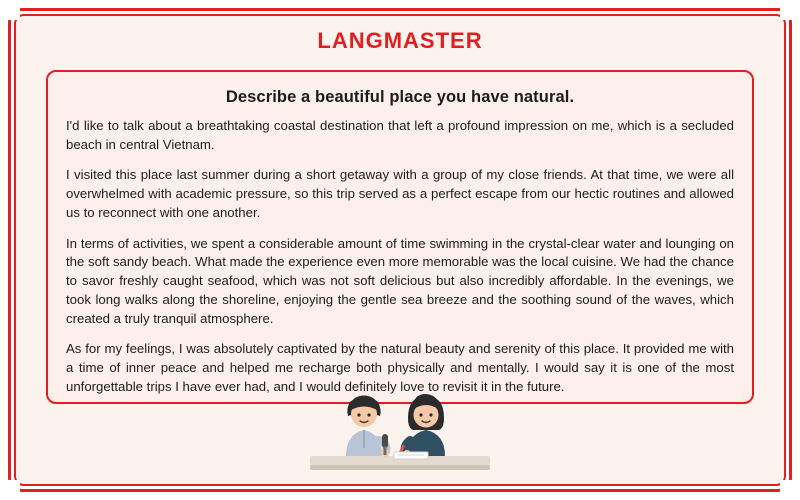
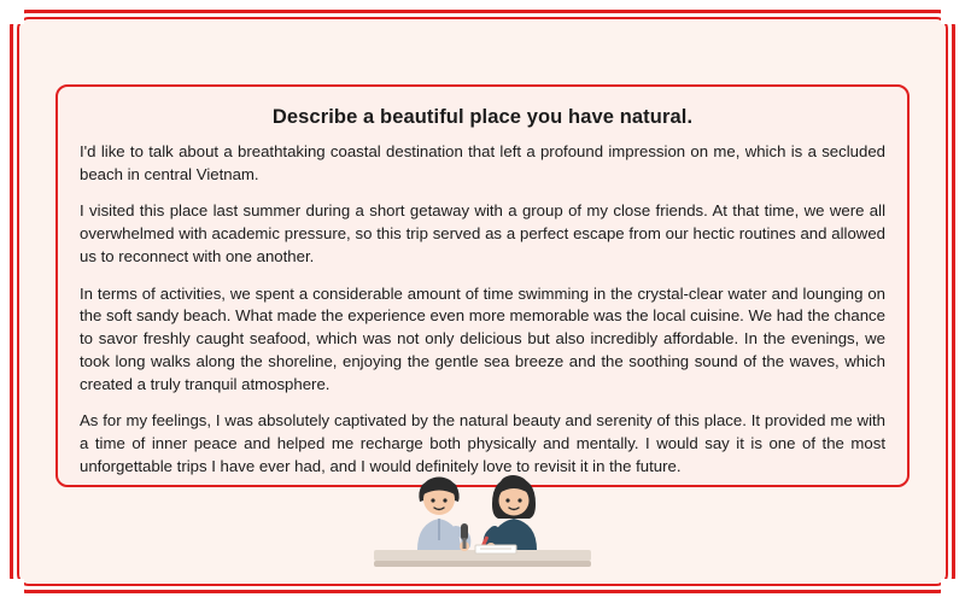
- LANGMASTER
  Describe a beautiful place you have natural.
  I'd like to talk about a breathtaking coastal destination that left a profound impression on me, which is a secluded beach in central Vietnam.
  I visited this place last summer during a short getaway with a group of my close friends. At that time, we were all overwhelmed with academic pressure, so this trip served as a perfect escape from our hectic routines and allowed us to reconnect with one another.
- In terms of activities, we spent a considerable amount of time swimming in the crystal-clear water and lounging on the soft sandy beach. What made the experience even more memorable was the local cuisine. We had the chance to savor freshly caught seafood, which was not soft delicious but also incredibly affordable. In the evenings, we took long walks along the shoreline, enjoying the gentle sea breeze and the soothing sound of the waves, which created a truly tranquil atmosphere.
+ In terms of activities, we spent a considerable amount of time swimming in the crystal-clear water and lounging on the soft sandy beach. What made the experience even more memorable was the local cuisine. We had the chance to savor freshly caught seafood, which was not only delicious but also incredibly affordable. In the evenings, we took long walks along the shoreline, enjoying the gentle sea breeze and the soothing sound of the waves, which created a truly tranquil atmosphere.
  As for my feelings, I was absolutely captivated by the natural beauty and serenity of this place. It provided me with a time of inner peace and helped me recharge both physically and mentally. I would say it is one of the most unforgettable trips I have ever had, and I would definitely love to revisit it in the future.
